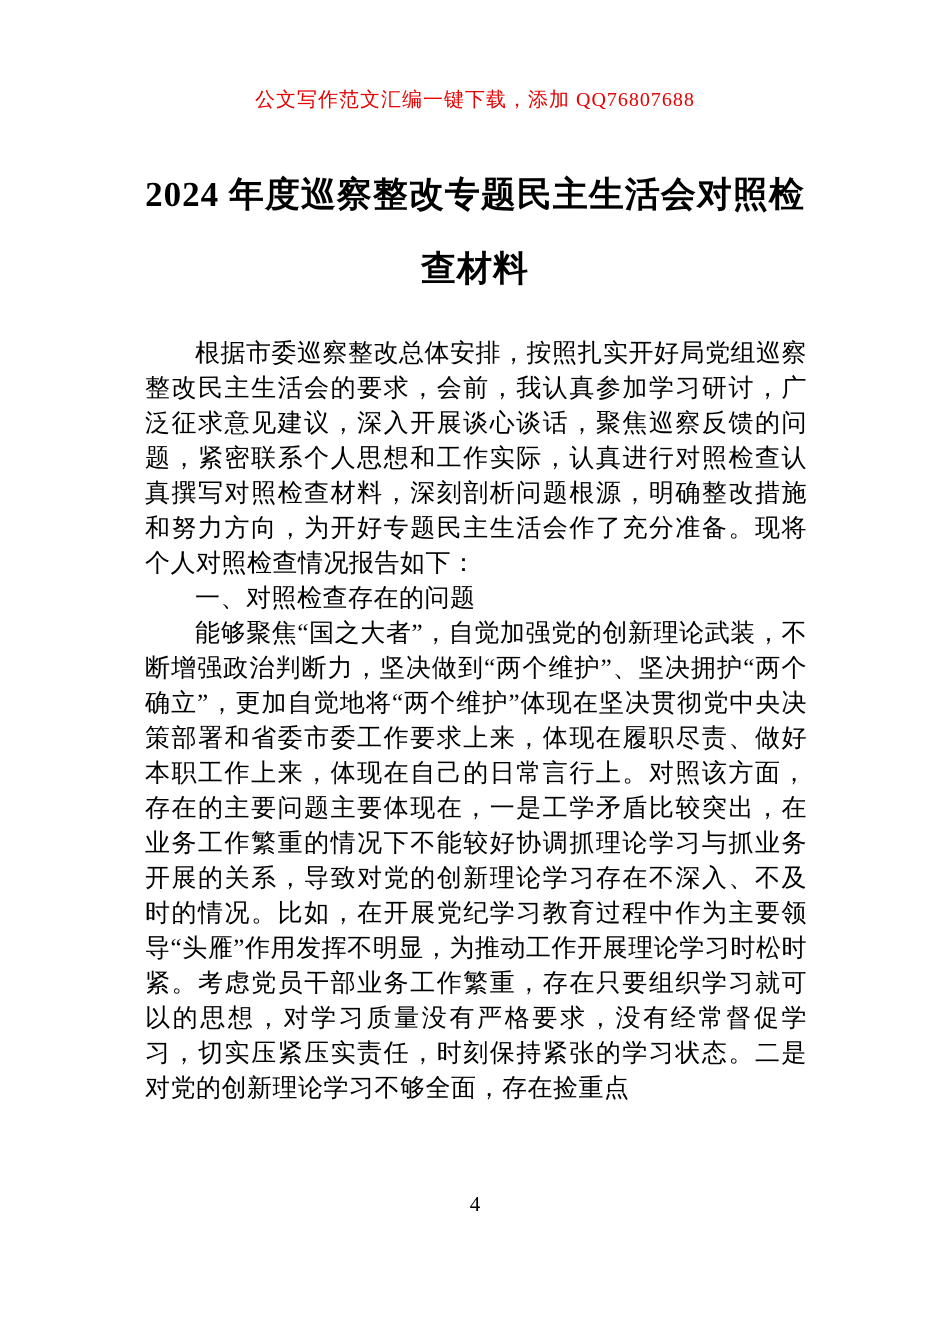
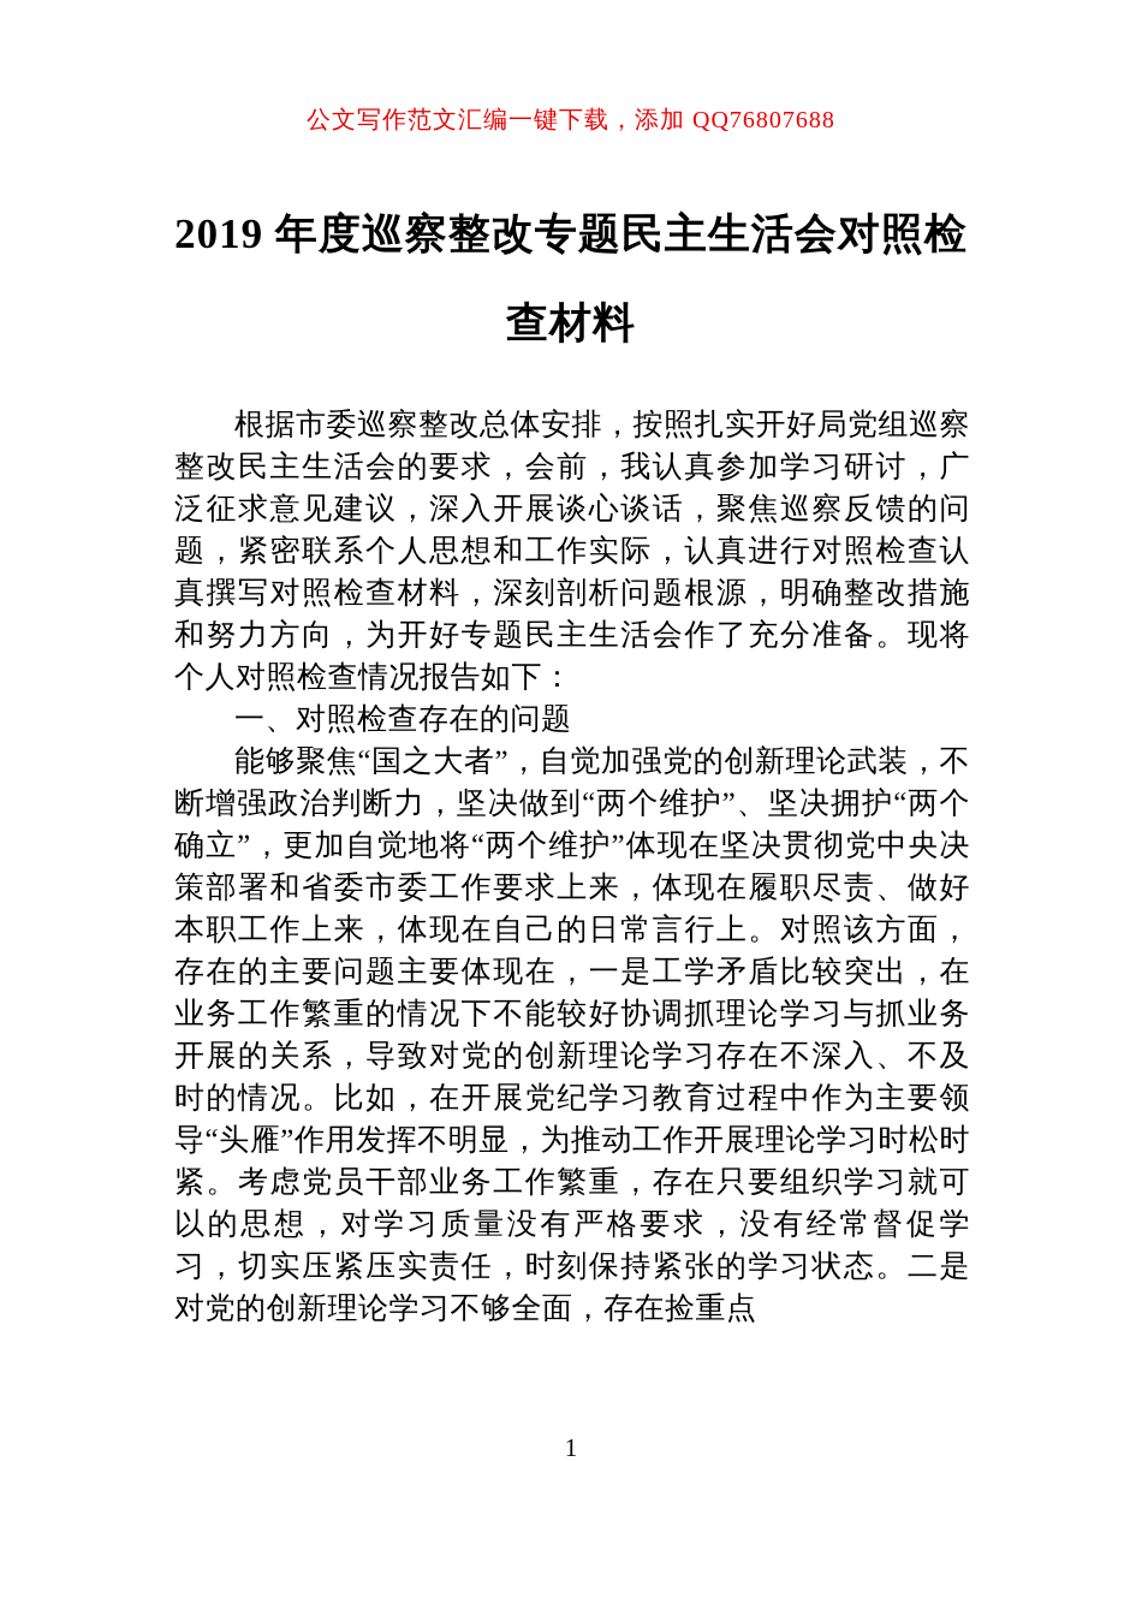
  公文写作范文汇编一键下载，添加 QQ76807688
- 2024 年度巡察整改专题民主生活会对照检
+ 2019 年度巡察整改专题民主生活会对照检
  查材料
  根据市委巡察整改总体安排，按照扎实开好局党组巡察整改民主生活会的要求，会前，我认真参加学习研讨，广泛征求意见建议，深入开展谈心谈话，聚焦巡察反馈的问题，紧密联系个人思想和工作实际，认真进行对照检查认真撰写对照检查材料，深刻剖析问题根源，明确整改措施和努力方向，为开好专题民主生活会作了充分准备。现将个人对照检查情况报告如下：
  一、对照检查存在的问题
  能够聚焦“国之大者”，自觉加强党的创新理论武装，不断增强政治判断力，坚决做到“两个维护”、坚决拥护“两个确立”，更加自觉地将“两个维护”体现在坚决贯彻党中央决策部署和省委市委工作要求上来，体现在履职尽责、做好本职工作上来，体现在自己的日常言行上。对照该方面，存在的主要问题主要体现在，一是工学矛盾比较突出，在业务工作繁重的情况下不能较好协调抓理论学习与抓业务开展的关系，导致对党的创新理论学习存在不深入、不及时的情况。比如，在开展党纪学习教育过程中作为主要领导“头雁”作用发挥不明显，为推动工作开展理论学习时松时紧。考虑党员干部业务工作繁重，存在只要组织学习就可以的思想，对学习质量没有严格要求，没有经常督促学习，切实压紧压实责任，时刻保持紧张的学习状态。二是对党的创新理论学习不够全面，存在捡重点
- 4
+ 1
